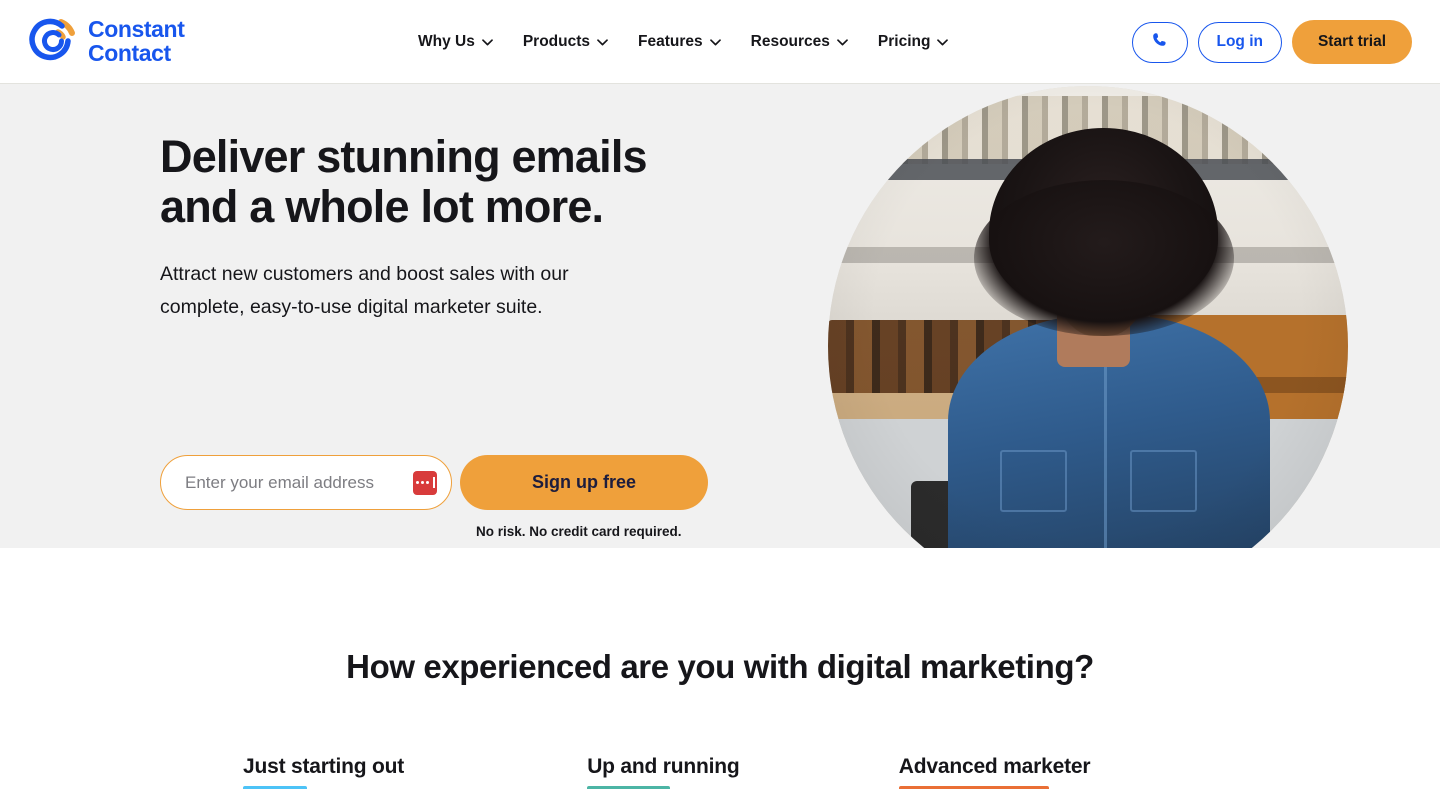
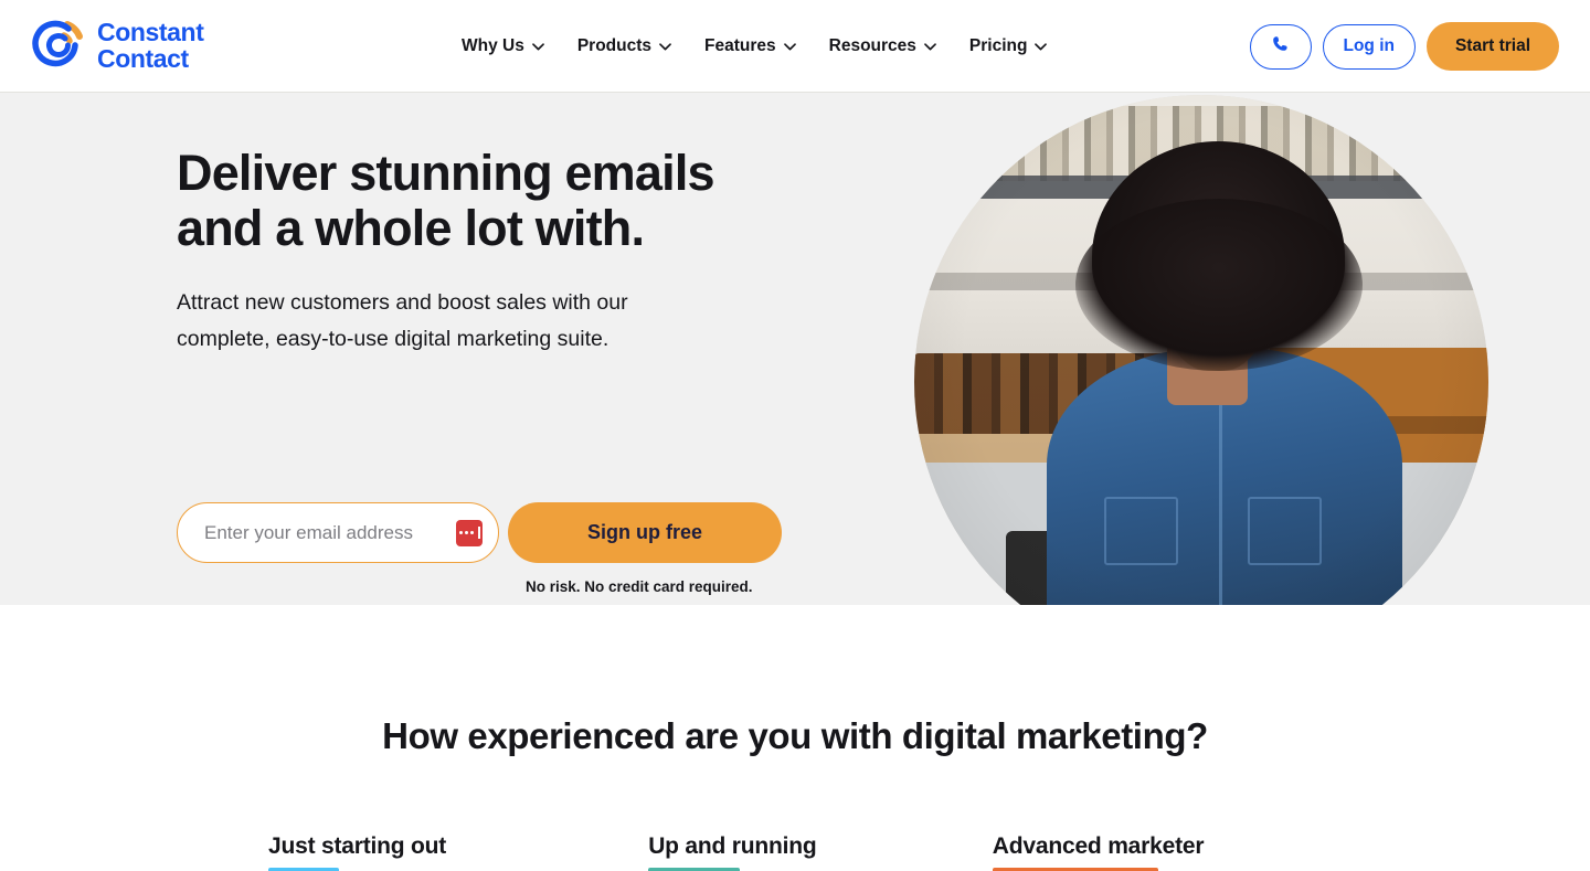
  Constant
  Contact
  Why Us
  Products
  Features
  Resources
  Pricing
  Log in
  Start trial
  Deliver stunning emails
- and a whole lot more.
+ and a whole lot with.
- Attract new customers and boost sales with our complete, easy-to-use digital marketer suite.
+ Attract new customers and boost sales with our complete, easy-to-use digital marketing suite.
  Enter your email address
  Sign up free
  No risk. No credit card required.
  How experienced are you with digital marketing?
  Just starting out
  Up and running
  Advanced marketer
